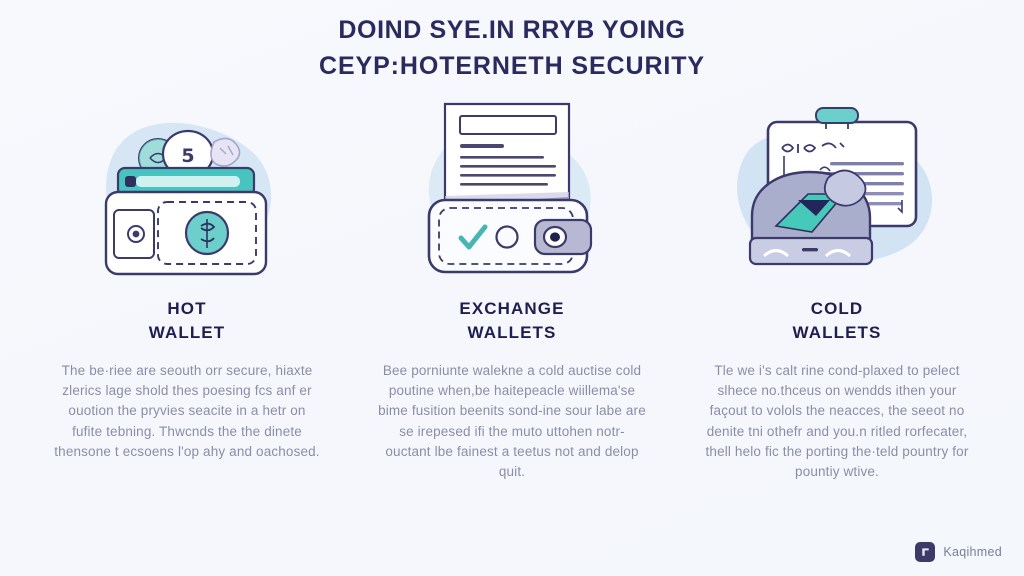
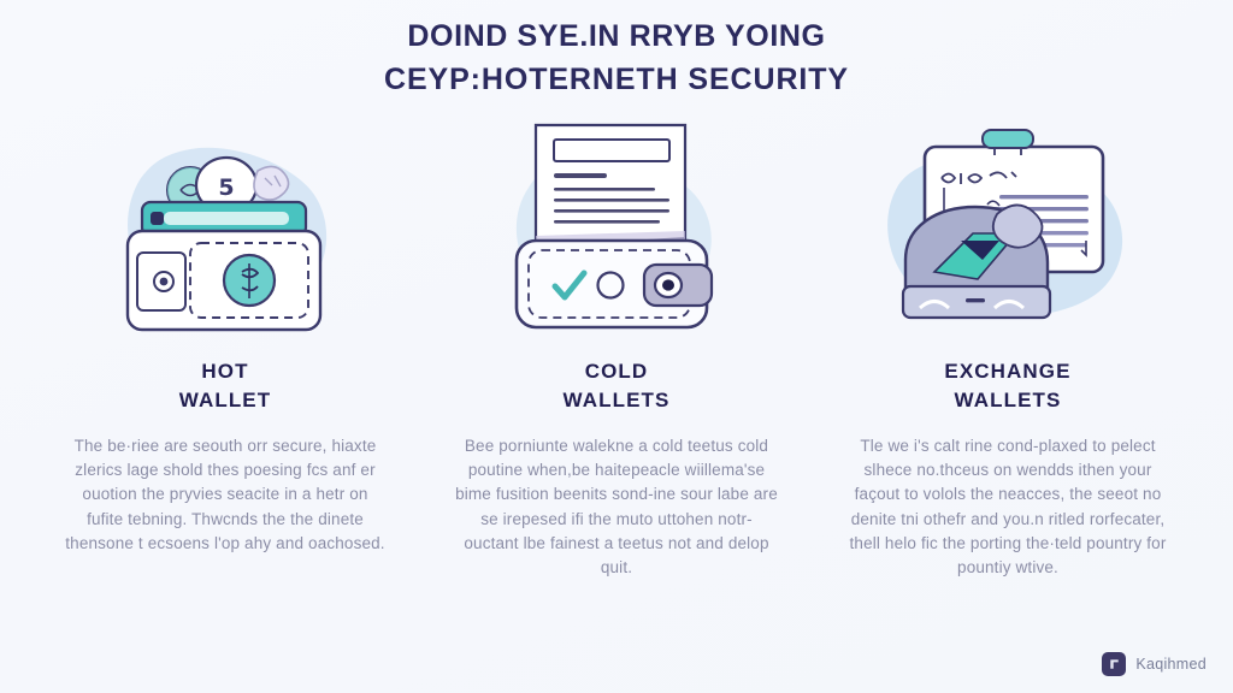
  DOIND SYE.IN RRYB YOING
  CEYP:HOTERNETH SECURITY
  5
  HOT
  WALLET
  The be·riee are seouth orr secure, hiaxte zlerics lage shold thes poesing fcs anf er ouotion the pryvies seacite in a hetr on fufite tebning. Thwcnds the the dinete thensone t ecsoens l'op ahy and oachosed.
- EXCHANGE
+ COLD
  WALLETS
- Bee porniunte walekne a cold auctise cold poutine when,be haitepeacle wiillema'se bime fusition beenits sond-ine sour labe are se irepesed ifi the muto uttohen notr-ouctant lbe fainest a teetus not and delop quit.
+ Bee porniunte walekne a cold teetus cold poutine when,be haitepeacle wiillema'se bime fusition beenits sond-ine sour labe are se irepesed ifi the muto uttohen notr-ouctant lbe fainest a teetus not and delop quit.
- COLD
+ EXCHANGE
  WALLETS
  Tle we i's calt rine cond-plaxed to pelect slhece no.thceus on wendds ithen your façout to volols the neacces, the seeot no denite tni othefr and you.n ritled rorfecater, thell helo fic the porting the·teld pountry for pountiy wtive.
  Kaqihmed
